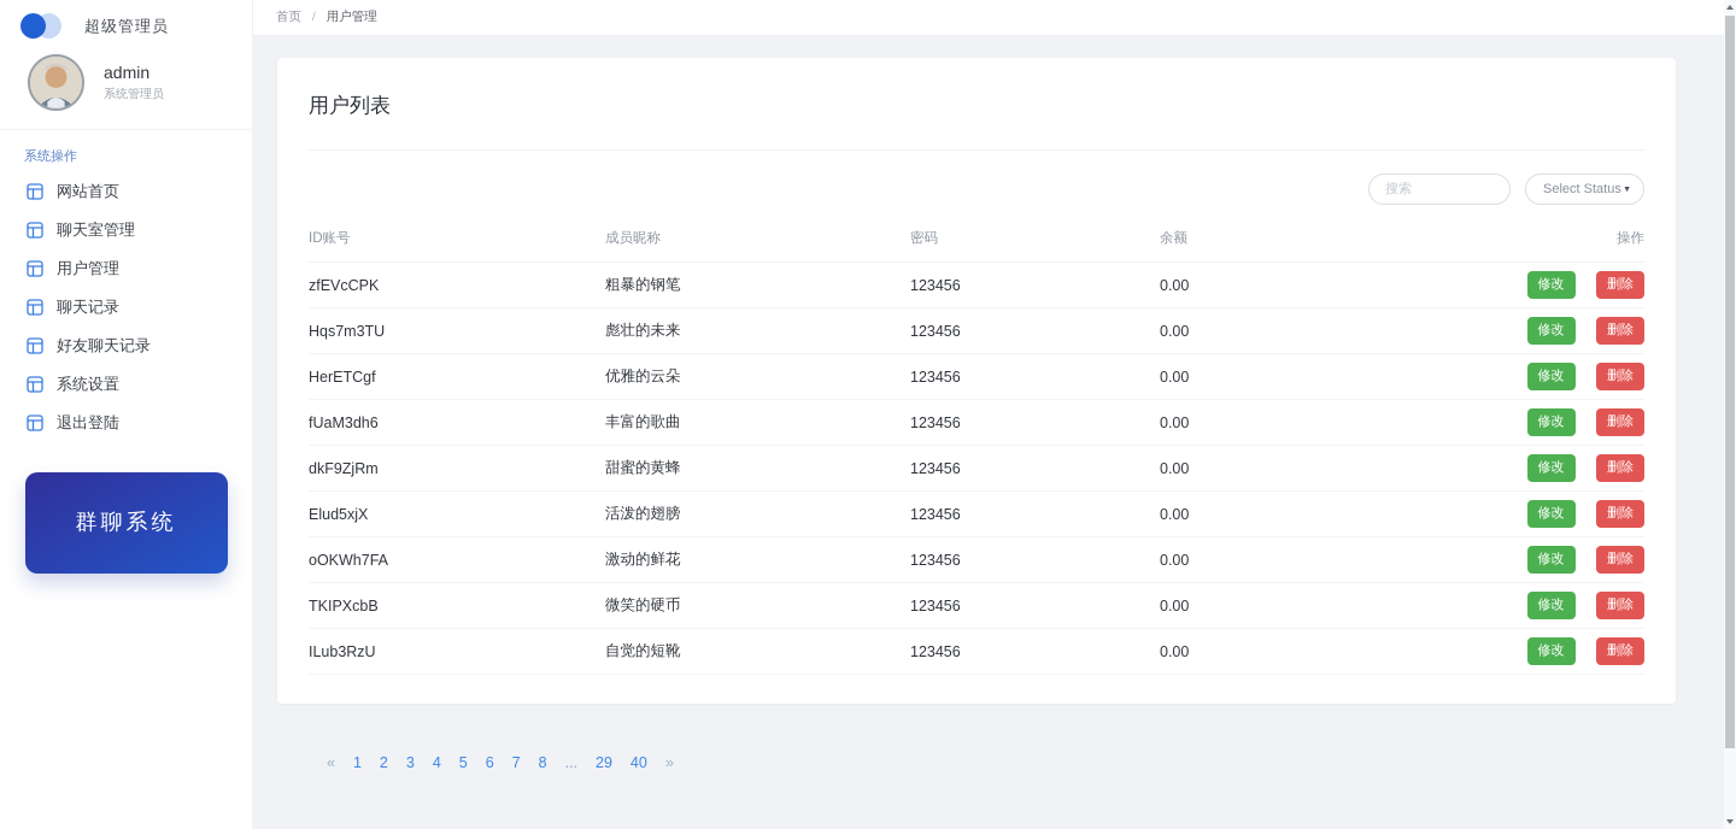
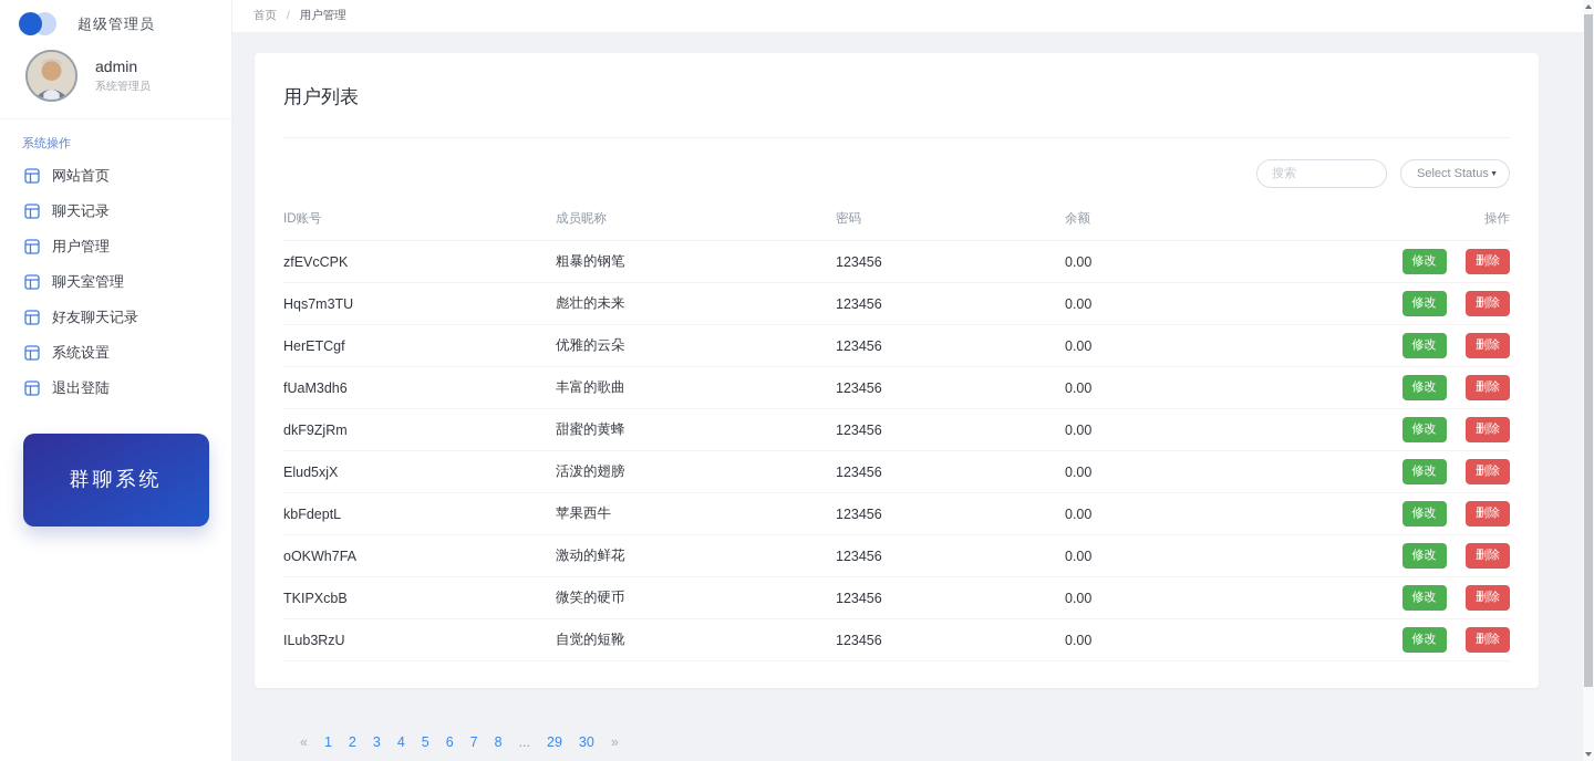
  超级管理员
  admin
  系统管理员
  系统操作
  网站首页
- 聊天室管理
+ 聊天记录
  用户管理
- 聊天记录
+ 聊天室管理
  好友聊天记录
  系统设置
  退出登陆
  群聊系统
  首页 / 用户管理
  用户列表
  搜索
  Select Status
  ID账号	成员昵称	密码	余额	操作
  zfEVcCPK	粗暴的钢笔	123456	0.00	修改 删除
  Hqs7m3TU	彪壮的未来	123456	0.00	修改 删除
  HerETCgf	优雅的云朵	123456	0.00	修改 删除
  fUaM3dh6	丰富的歌曲	123456	0.00	修改 删除
  dkF9ZjRm	甜蜜的黄蜂	123456	0.00	修改 删除
  Elud5xjX	活泼的翅膀	123456	0.00	修改 删除
+ kbFdeptL	苹果西牛	123456	0.00	修改 删除
  oOKWh7FA	激动的鲜花	123456	0.00	修改 删除
  TKIPXcbB	微笑的硬币	123456	0.00	修改 删除
  ILub3RzU	自觉的短靴	123456	0.00	修改 删除
  «
  1
  2
  3
  4
  5
  6
  7
  8
  ...
  29
- 40
+ 30
  »
